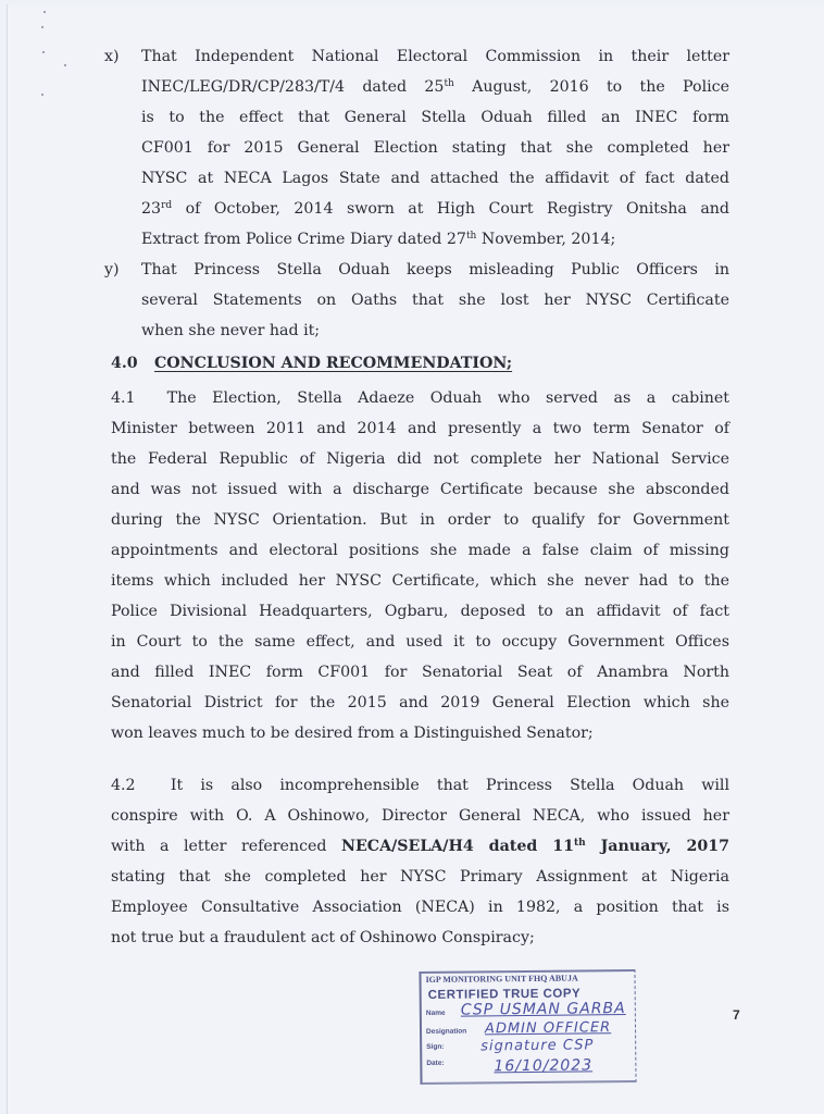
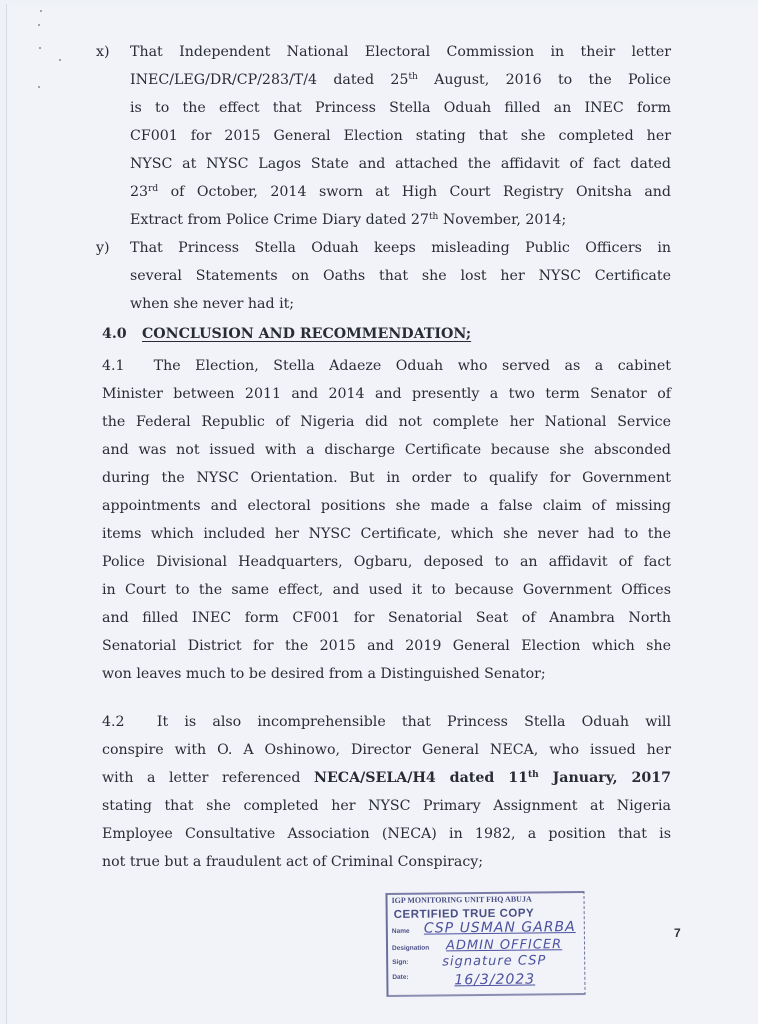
  x)
  That Independent National Electoral Commission in their letter
  INEC/LEG/DR/CP/283/T/4 dated 25th August, 2016 to the Police
- is to the effect that General Stella Oduah filled an INEC form
+ is to the effect that Princess Stella Oduah filled an INEC form
  CF001 for 2015 General Election stating that she completed her
- NYSC at NECA Lagos State and attached the affidavit of fact dated
+ NYSC at NYSC Lagos State and attached the affidavit of fact dated
  23rd of October, 2014 sworn at High Court Registry Onitsha and
  Extract from Police Crime Diary dated 27th November, 2014;
  y)
  That Princess Stella Oduah keeps misleading Public Officers in
  several Statements on Oaths that she lost her NYSC Certificate
  when she never had it;
  4.0 CONCLUSION AND RECOMMENDATION;
  4.1 The Election, Stella Adaeze Oduah who served as a cabinet
  Minister between 2011 and 2014 and presently a two term Senator of
  the Federal Republic of Nigeria did not complete her National Service
  and was not issued with a discharge Certificate because she absconded
  during the NYSC Orientation. But in order to qualify for Government
  appointments and electoral positions she made a false claim of missing
  items which included her NYSC Certificate, which she never had to the
  Police Divisional Headquarters, Ogbaru, deposed to an affidavit of fact
- in Court to the same effect, and used it to occupy Government Offices
+ in Court to the same effect, and used it to because Government Offices
  and filled INEC form CF001 for Senatorial Seat of Anambra North
  Senatorial District for the 2015 and 2019 General Election which she
  won leaves much to be desired from a Distinguished Senator;
  4.2 It is also incomprehensible that Princess Stella Oduah will
  conspire with O. A Oshinowo, Director General NECA, who issued her
  with a letter referenced NECA/SELA/H4 dated 11th January, 2017
  stating that she completed her NYSC Primary Assignment at Nigeria
  Employee Consultative Association (NECA) in 1982, a position that is
- not true but a fraudulent act of Oshinowo Conspiracy;
+ not true but a fraudulent act of Criminal Conspiracy;
  IGP MONITORING UNIT FHQ ABUJA
  CERTIFIED TRUE COPY
  CSP USMAN GARBA
  ADMIN OFFICER
  signature CSP
- 16/10/2023
+ 16/3/2023
  7
